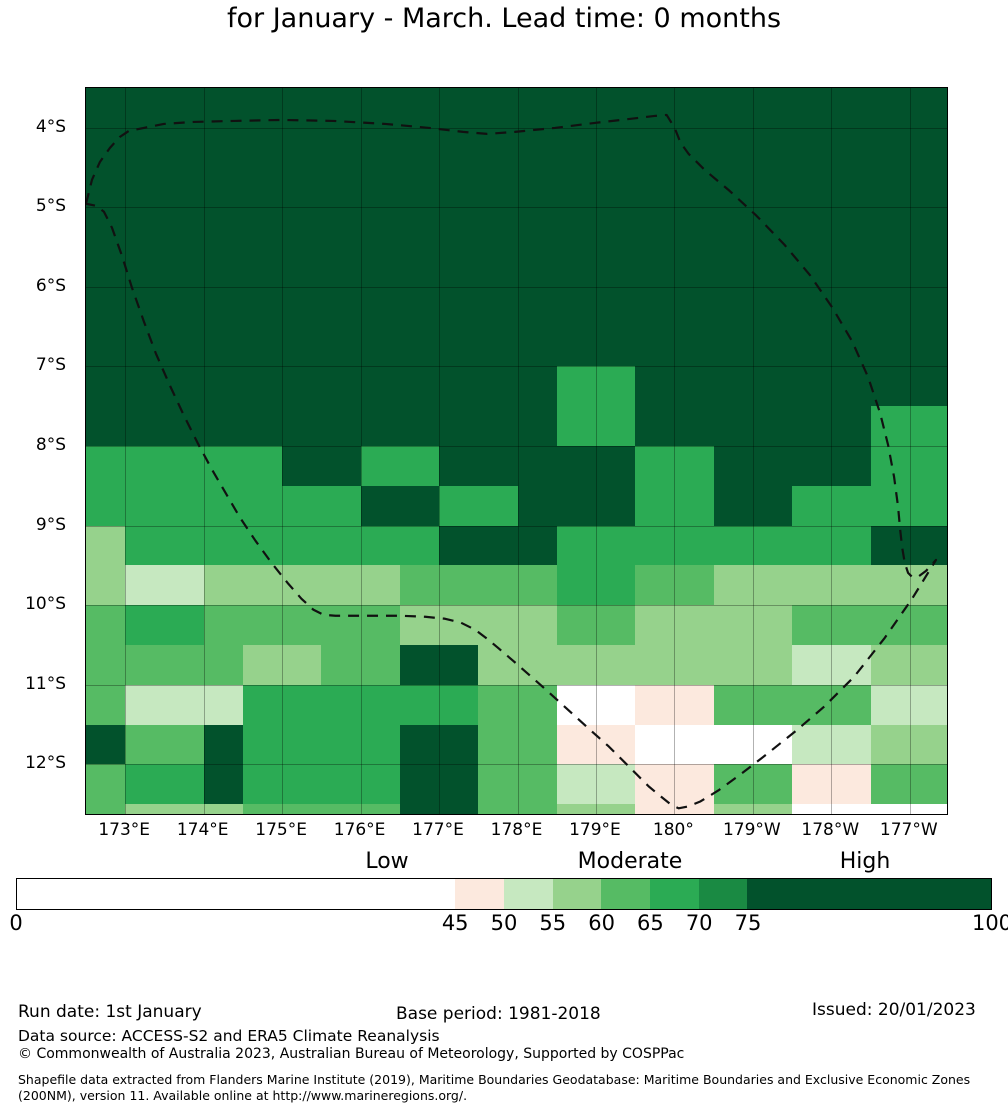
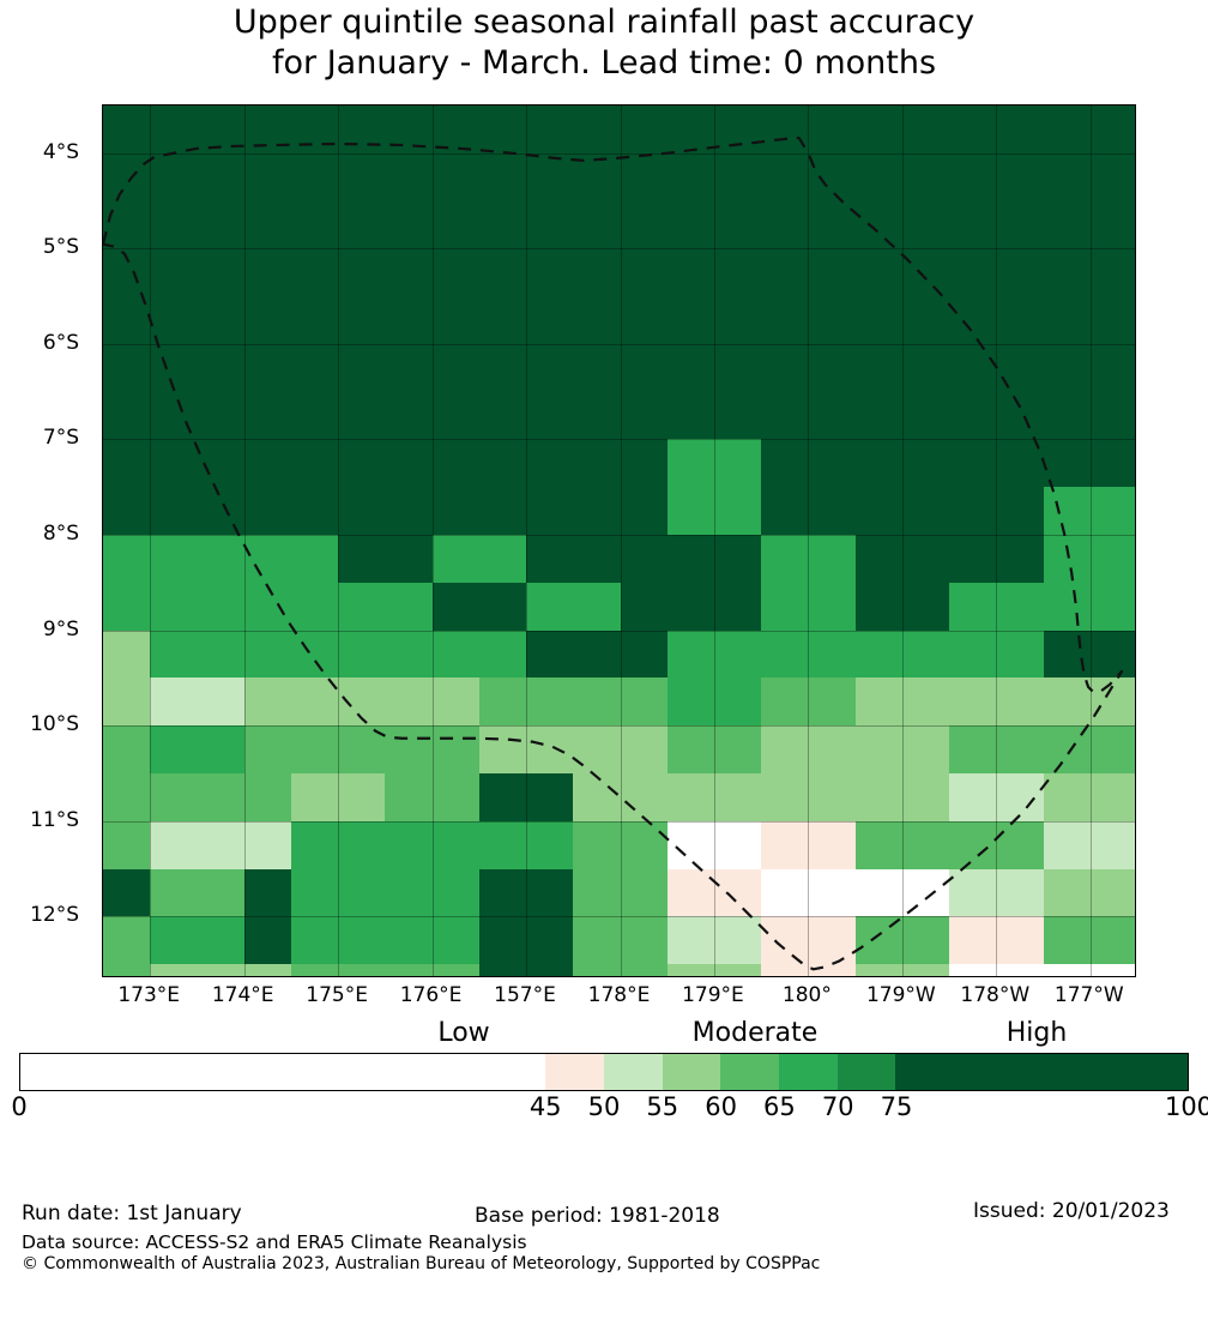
+ Upper quintile seasonal rainfall past accuracy
  for January - March. Lead time: 0 months
  4°S
  5°S
  6°S
  7°S
  8°S
  9°S
  10°S
  11°S
  12°S
  173°E
  174°E
  175°E
  176°E
- 177°E
+ 157°E
  178°E
  179°E
  180°
  179°W
  178°W
  177°W
  Low
  Moderate
  High
  0
  45
  50
  55
  60
  65
  70
  75
  100
  Run date: 1st January
  Base period: 1981-2018
  Issued: 20/01/2023
  Data source: ACCESS-S2 and ERA5 Climate Reanalysis
  © Commonwealth of Australia 2023, Australian Bureau of Meteorology, Supported by COSPPac
- Shapefile data extracted from Flanders Marine Institute (2019), Maritime Boundaries Geodatabase: Maritime Boundaries and Exclusive Economic Zones (200NM), version 11. Available online at http://www.marineregions.org/.
